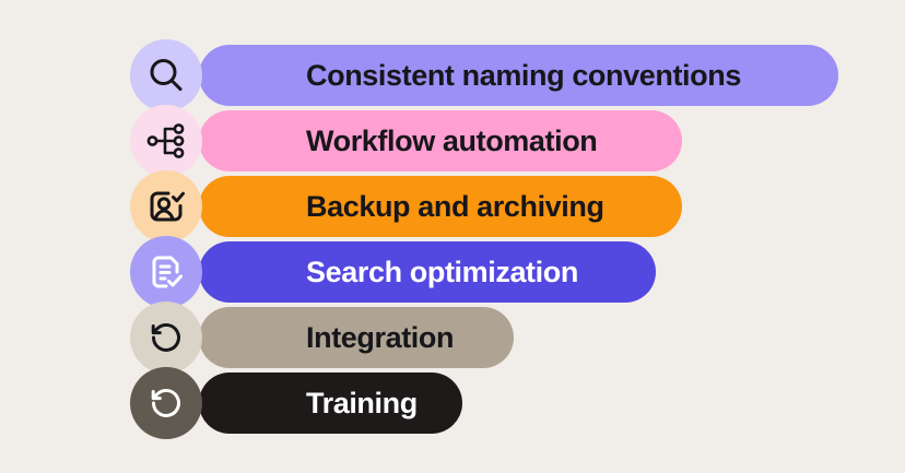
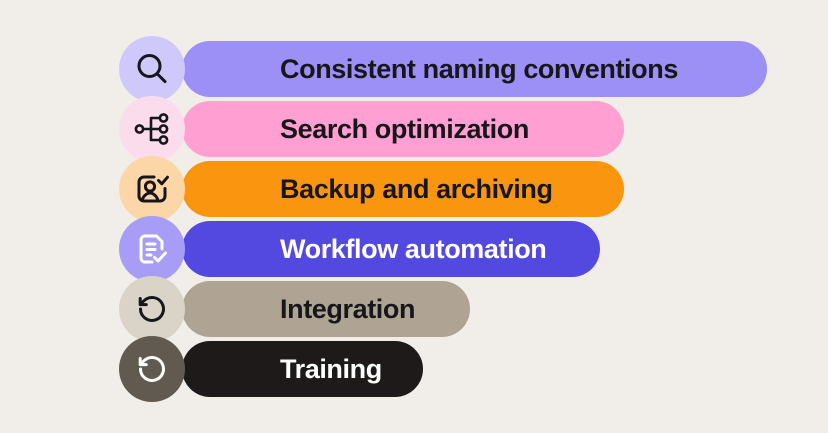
  Consistent naming conventions
- Workflow automation
+ Search optimization
  Backup and archiving
- Search optimization
+ Workflow automation
  Integration
  Training
